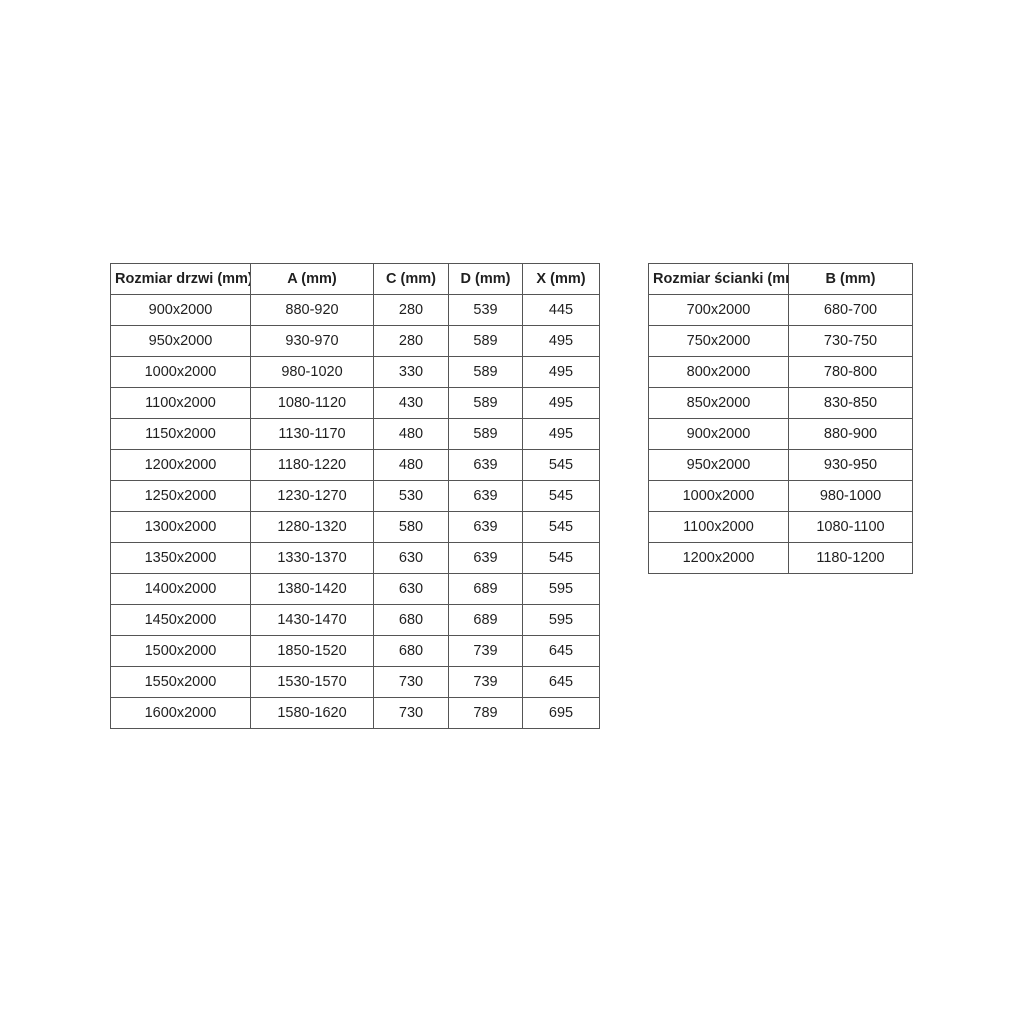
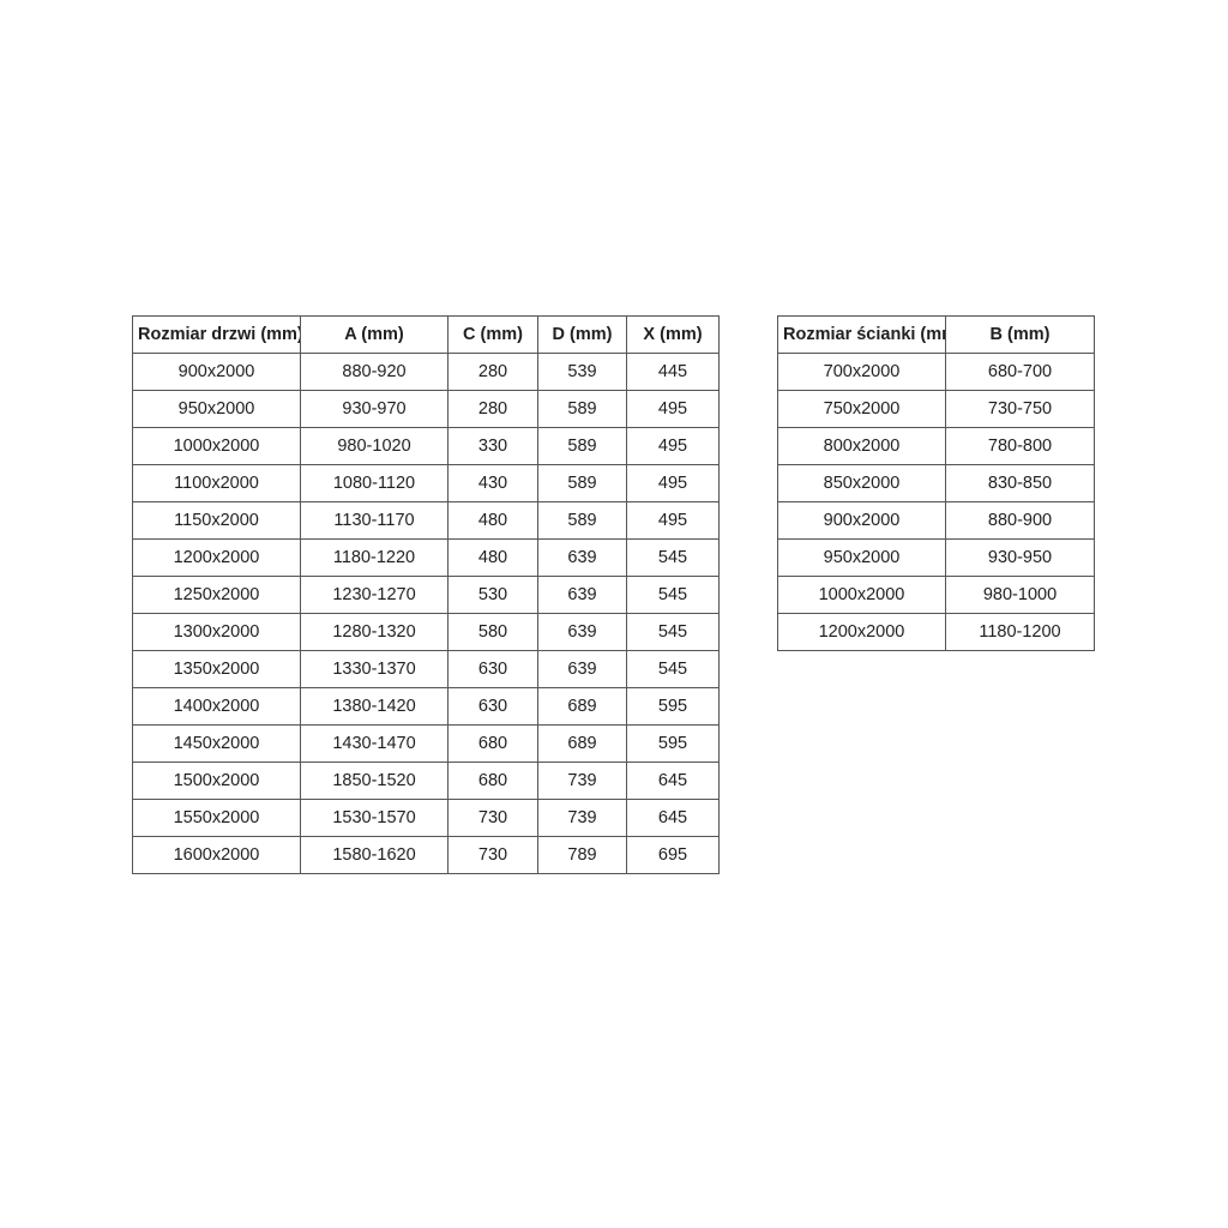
  Rozmiar drzwi (mm)	A (mm)	C (mm)	D (mm)	X (mm)
  900x2000	880-920	280	539	445
  950x2000	930-970	280	589	495
  1000x2000	980-1020	330	589	495
  1100x2000	1080-1120	430	589	495
  1150x2000	1130-1170	480	589	495
  1200x2000	1180-1220	480	639	545
  1250x2000	1230-1270	530	639	545
  1300x2000	1280-1320	580	639	545
  1350x2000	1330-1370	630	639	545
  1400x2000	1380-1420	630	689	595
  1450x2000	1430-1470	680	689	595
  1500x2000	1850-1520	680	739	645
  1550x2000	1530-1570	730	739	645
  1600x2000	1580-1620	730	789	695
  Rozmiar ścianki (m	B (mm)
  700x2000	680-700
  750x2000	730-750
  800x2000	780-800
  850x2000	830-850
  900x2000	880-900
  950x2000	930-950
  1000x2000	980-1000
- 1100x2000	1080-1100
  1200x2000	1180-1200
